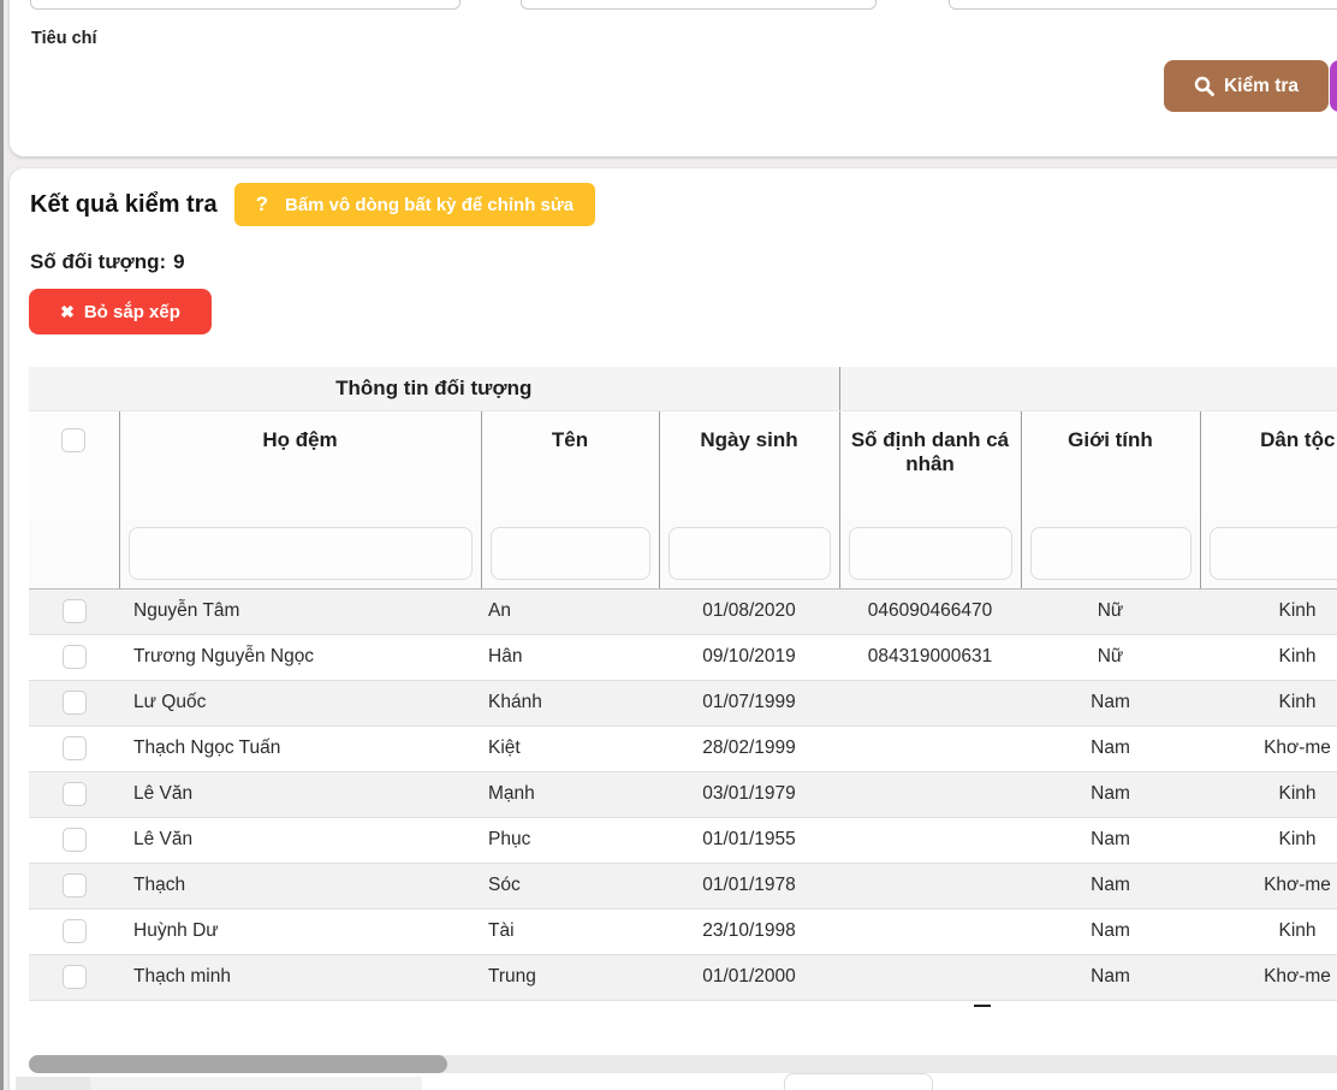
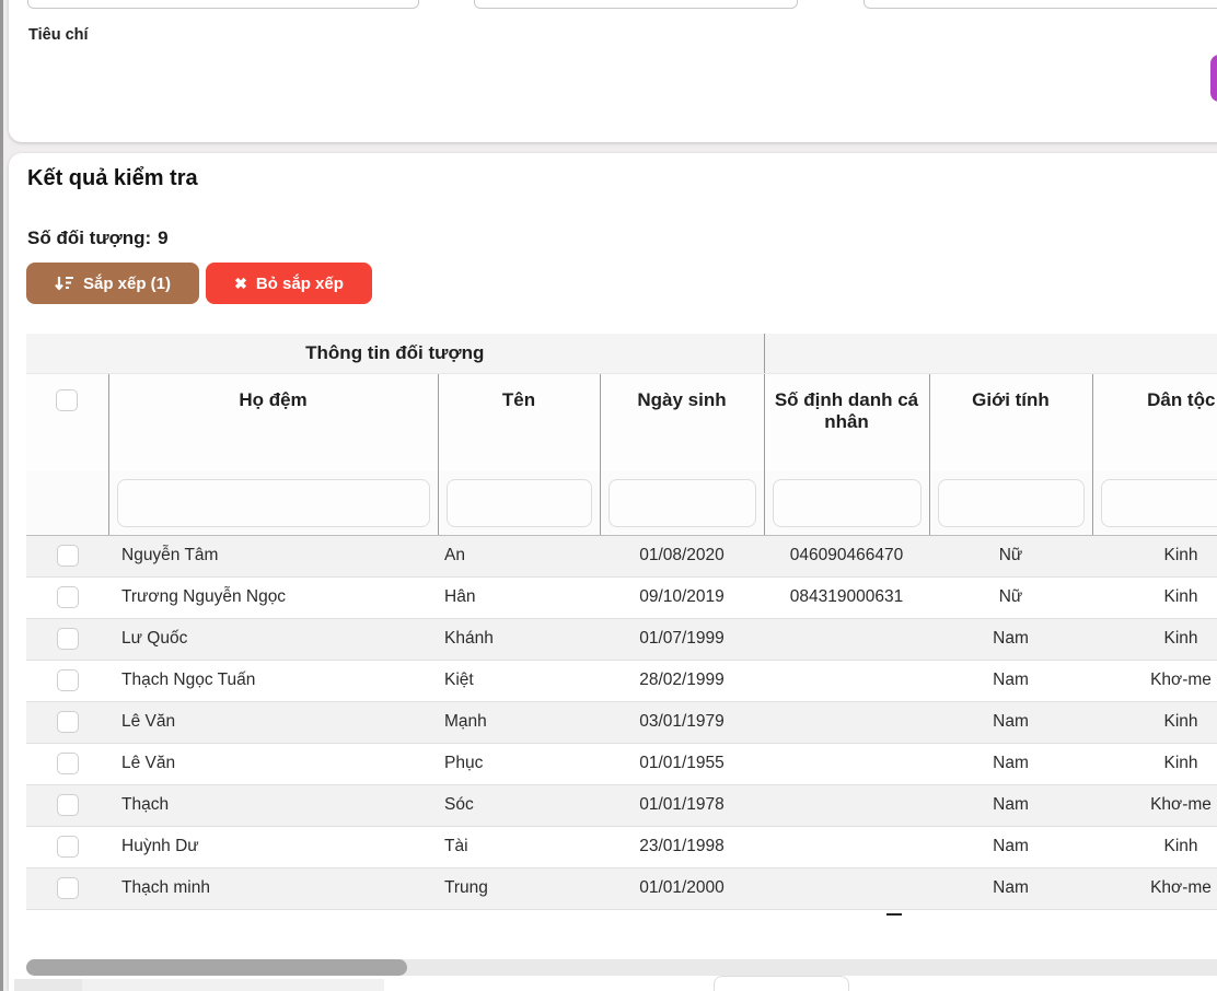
  Tiêu chí
- Kiểm tra
  Kết quả kiểm tra
- ?
- Bấm vô dòng bất kỳ để chỉnh sửa
  Số đối tượng:
  9
+ Sắp xếp (1)
  ✖
  Bỏ sắp xếp
  Thông tin đối tượng
  	Họ đệm	Tên	Ngày sinh	Số định danh cá nhân	Giới tính	Dân tộc
  	Nguyễn Tâm	An	01/08/2020	046090466470	Nữ	Kinh
  	Trương Nguyễn Ngọc	Hân	09/10/2019	084319000631	Nữ	Kinh
  	Lư Quốc	Khánh	01/07/1999		Nam	Kinh
  	Thạch Ngọc Tuấn	Kiệt	28/02/1999		Nam	Khơ-me
  	Lê Văn	Mạnh	03/01/1979		Nam	Kinh
  	Lê Văn	Phục	01/01/1955		Nam	Kinh
  	Thạch	Sóc	01/01/1978		Nam	Khơ-me
- 	Huỳnh Dư	Tài	23/10/1998		Nam	Kinh
+ 	Huỳnh Dư	Tài	23/01/1998		Nam	Kinh
  	Thạch minh	Trung	01/01/2000		Nam	Khơ-me
